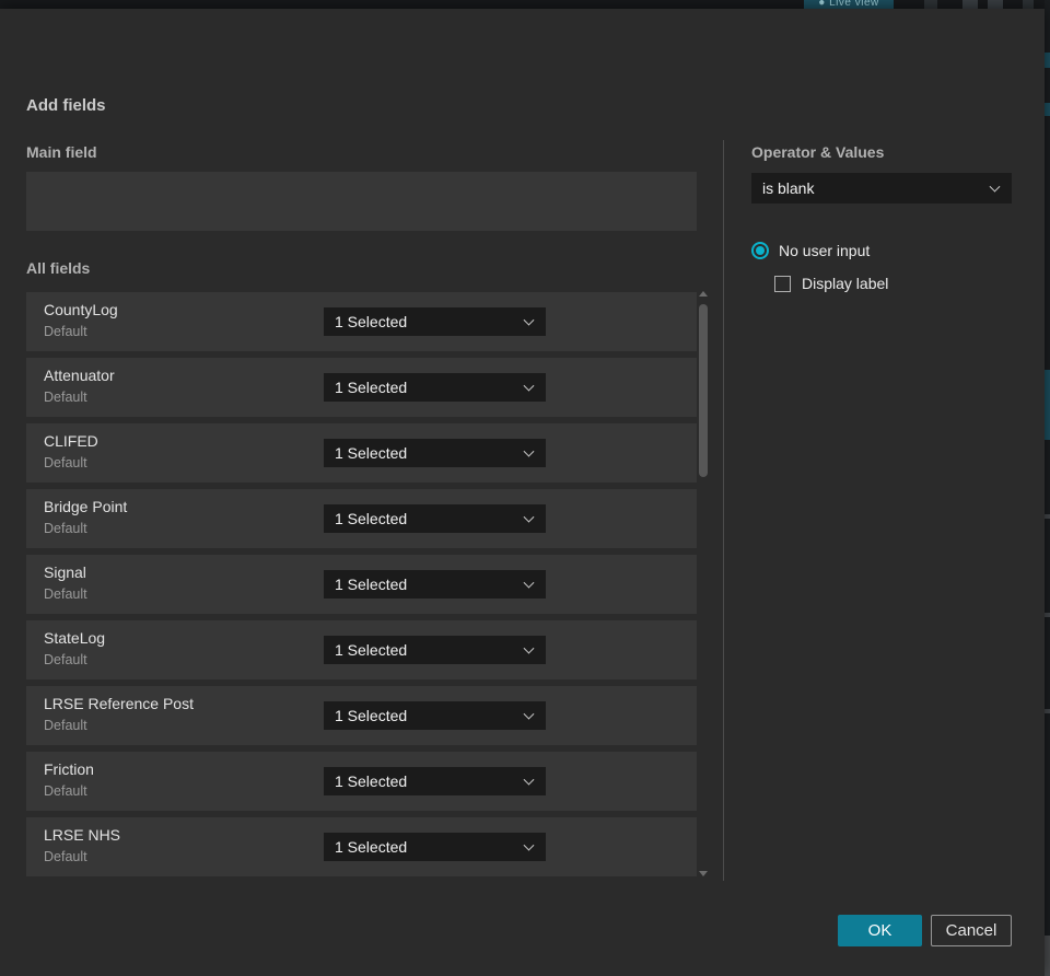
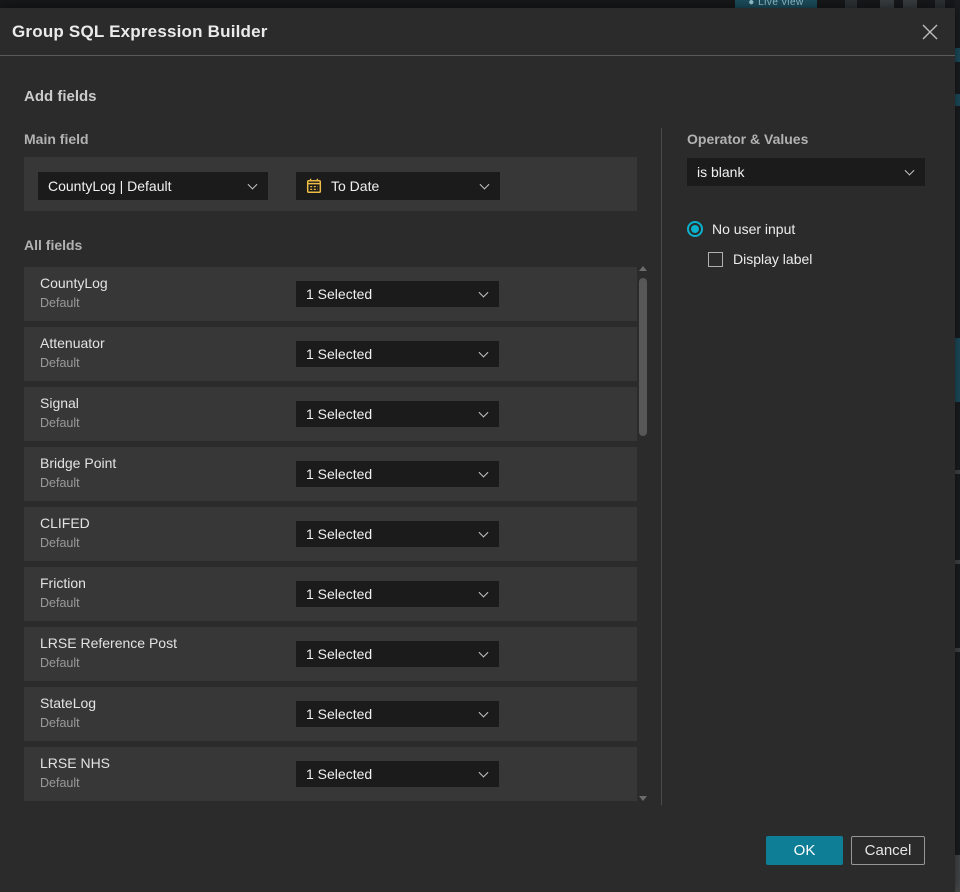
  ● Live view
+ Group SQL Expression Builder
  Add fields
  Main field
+ CountyLog | Default
+ To Date
  All fields
  CountyLog
  Default
  1 Selected
  Attenuator
  Default
  1 Selected
- CLIFED
+ Signal
  Default
  1 Selected
  Bridge Point
  Default
  1 Selected
- Signal
+ CLIFED
  Default
  1 Selected
- StateLog
+ Friction
  Default
  1 Selected
  LRSE Reference Post
  Default
  1 Selected
- Friction
+ StateLog
  Default
  1 Selected
  LRSE NHS
  Default
  1 Selected
  Operator & Values
  is blank
  No user input
  Display label
  OK
  Cancel
